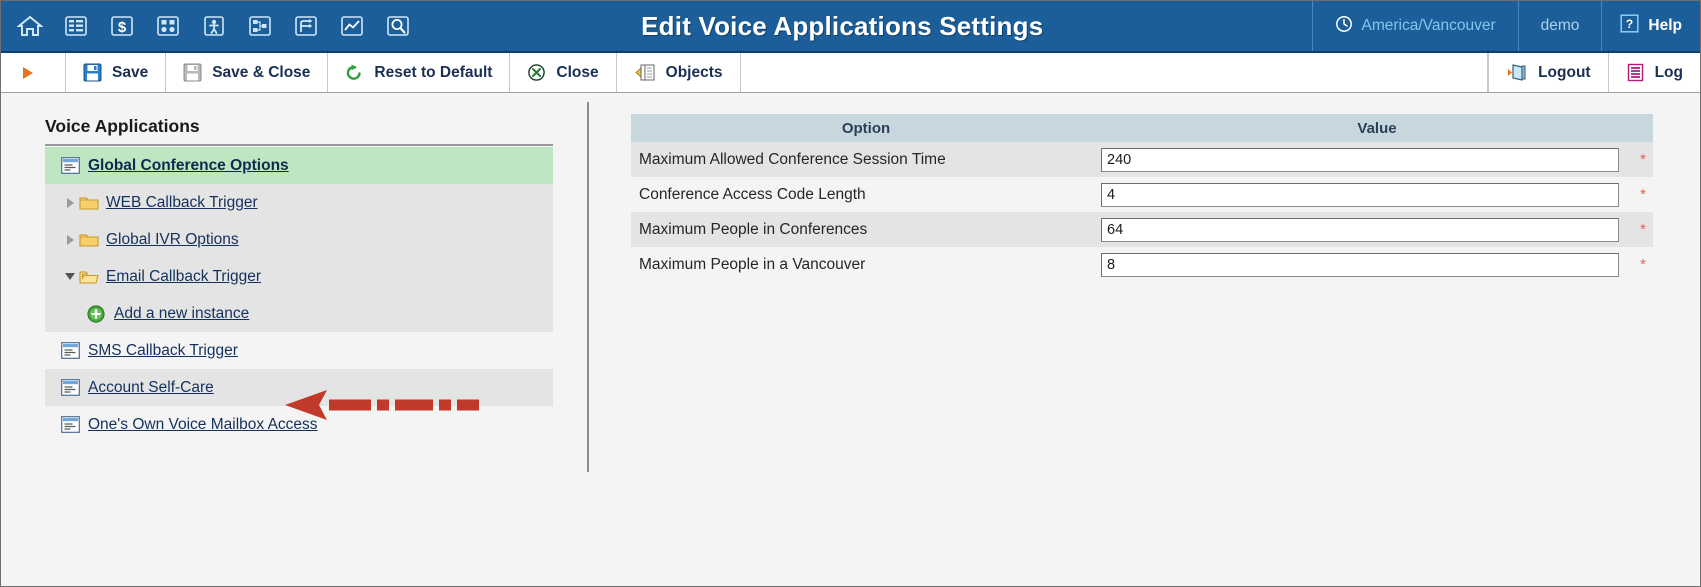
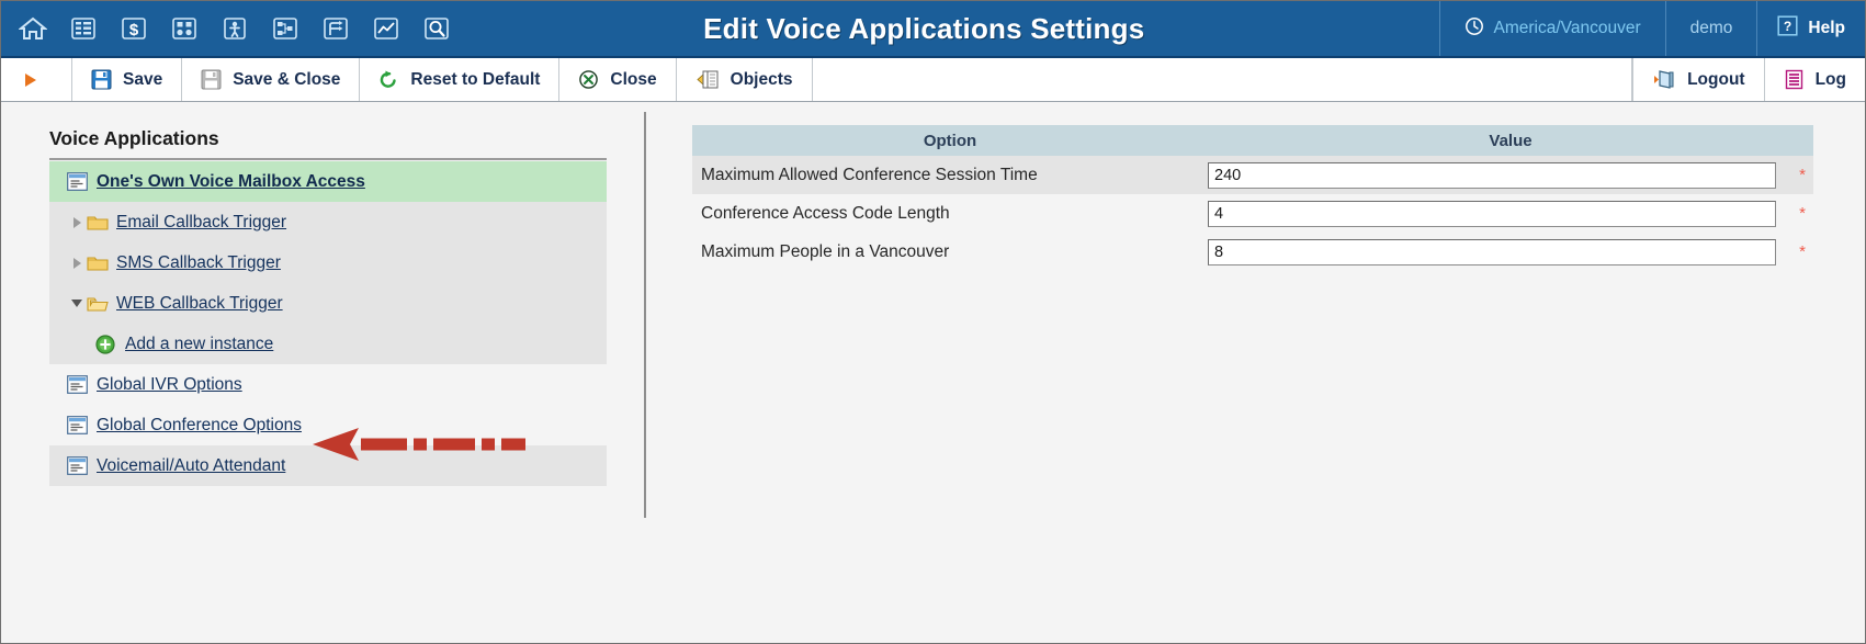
  $
  Edit Voice Applications Settings
  America/Vancouver
  demo
  ?
  Help
  Save
  Save & Close
  Reset to Default
  Close
  Objects
  Logout
  Log
  Voice Applications
- Global Conference Options
+ One's Own Voice Mailbox Access
- WEB Callback Trigger
+ Email Callback Trigger
- Global IVR Options
+ SMS Callback Trigger
- Email Callback Trigger
+ WEB Callback Trigger
  Add a new instance
- SMS Callback Trigger
+ Global IVR Options
- Account Self-Care
- One's Own Voice Mailbox Access
+ Global Conference Options
+ Voicemail/Auto Attendant
  Option	Value
  Maximum Allowed Conference Session Time	240	*
  Conference Access Code Length	4	*
- Maximum People in Conferences	64	*
  Maximum People in a Vancouver	8	*
